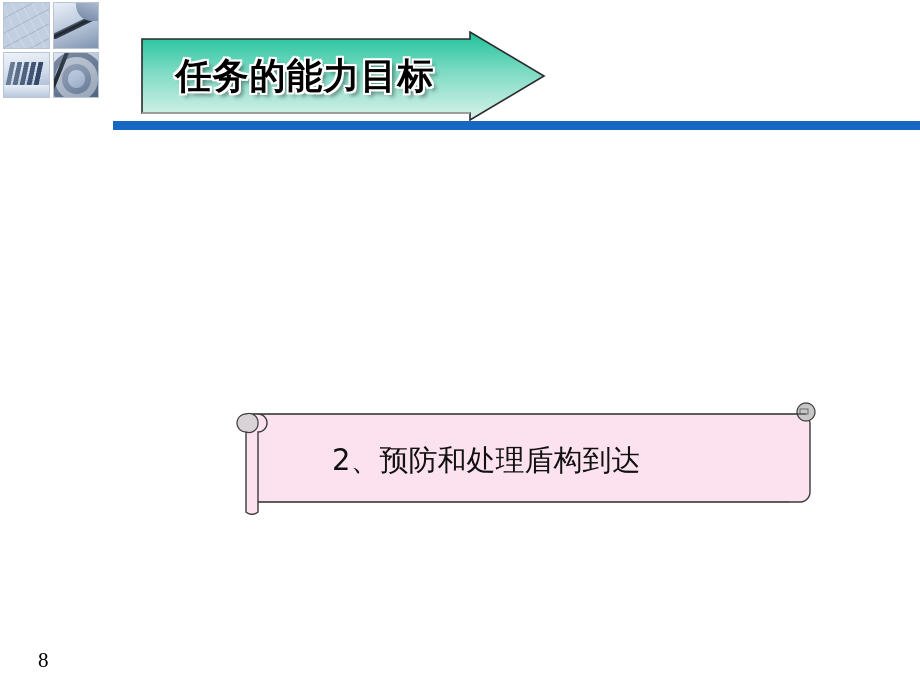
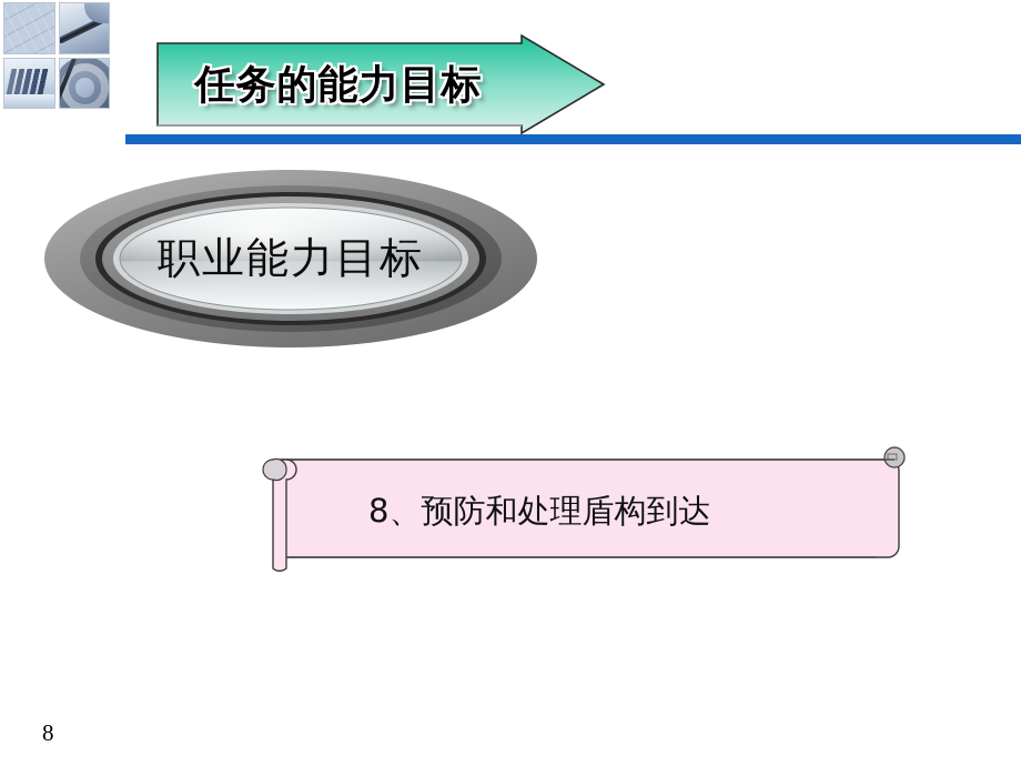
  任务的能力目标
+ 职业能力目标
- 2、预防和处理盾构到达
+ 8、预防和处理盾构到达
  8
